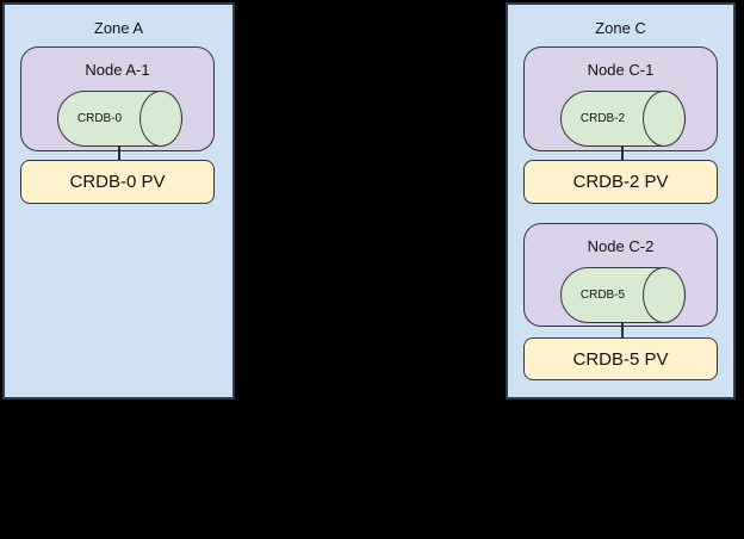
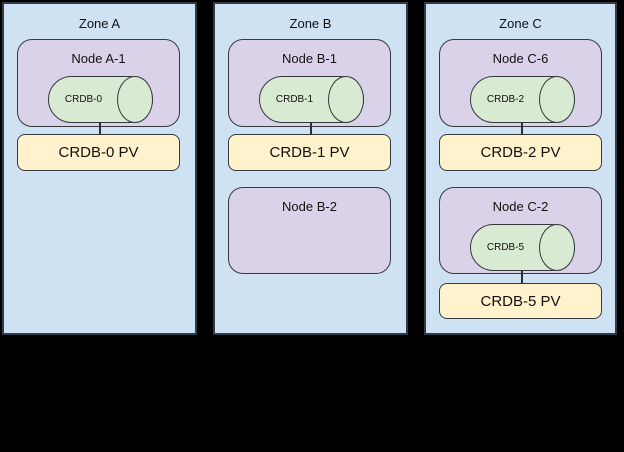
  Zone A
  Node A-1
  CRDB-0
  CRDB-0 PV
+ Zone B
+ Node B-1
+ CRDB-1
+ CRDB-1 PV
+ Node B-2
  Zone C
- Node C-1
+ Node C-6
  CRDB-2
  CRDB-2 PV
  Node C-2
  CRDB-5
  CRDB-5 PV
